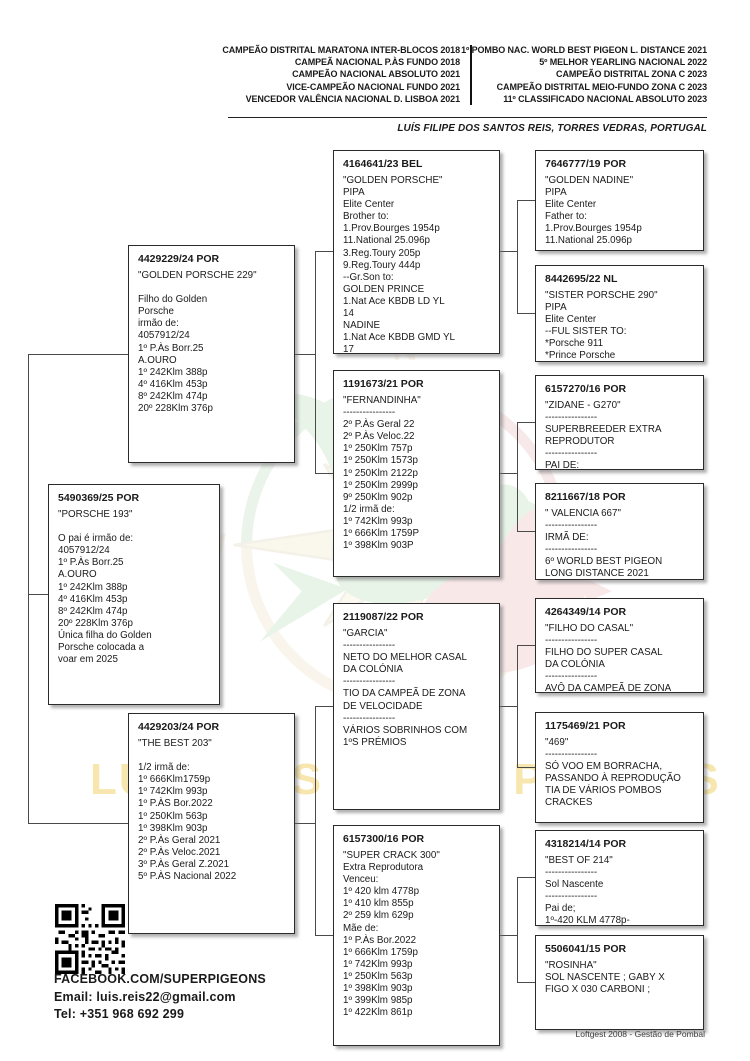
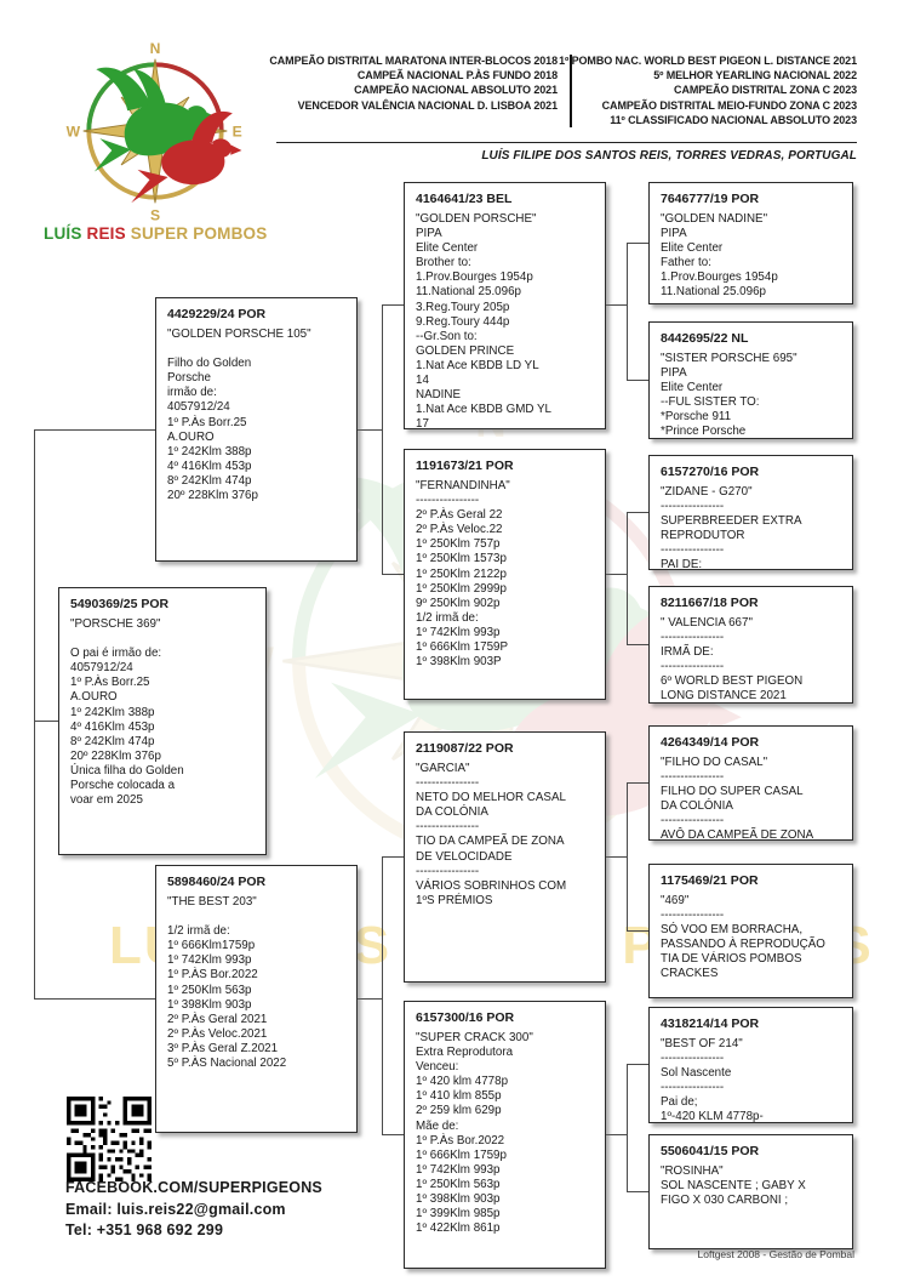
+ LUÍS REIS SUPER POMBOS
  CAMPEÃO DISTRITAL MARATONA INTER-BLOCOS 2018
  CAMPEÃ NACIONAL P.ÀS FUNDO 2018
  CAMPEÃO NACIONAL ABSOLUTO 2021
- VICE-CAMPEÃO NACIONAL FUNDO 2021
  VENCEDOR VALÊNCIA NACIONAL D. LISBOA 2021
  1º POMBO NAC. WORLD BEST PIGEON L. DISTANCE 2021
  5º MELHOR YEARLING NACIONAL 2022
  CAMPEÃO DISTRITAL ZONA C 2023
  CAMPEÃO DISTRITAL MEIO-FUNDO ZONA C 2023
  11º CLASSIFICADO NACIONAL ABSOLUTO 2023
  LUÍS FILIPE DOS SANTOS REIS, TORRES VEDRAS, PORTUGAL
  4429229/24 POR
- "GOLDEN PORSCHE 229"
+ "GOLDEN PORSCHE 105"
  Filho do Golden
  Porsche
  irmão de:
  4057912/24
  1º P.Às Borr.25
  A.OURO
  1º 242Klm 388p
  4º 416Klm 453p
  8º 242Klm 474p
  20º 228Klm 376p
  5490369/25 POR
- "PORSCHE 193"
+ "PORSCHE 369"
  O pai é irmão de:
  4057912/24
  1º P.Às Borr.25
  A.OURO
  1º 242Klm 388p
  4º 416Klm 453p
  8º 242Klm 474p
  20º 228Klm 376p
  Única filha do Golden
  Porsche colocada a
  voar em 2025
- 4429203/24 POR
+ 5898460/24 POR
  "THE BEST 203"
  1/2 irmã de:
  1º 666Klm1759p
  1º 742Klm 993p
  1º P.ÀS Bor.2022
  1º 250Klm 563p
  1º 398Klm 903p
  2º P.Às Geral 2021
  2º P.Às Veloc.2021
  3º P.Às Geral Z.2021
  5º P.ÀS Nacional 2022
  4164641/23 BEL
  "GOLDEN PORSCHE"
  PIPA
  Elite Center
  Brother to:
  1.Prov.Bourges 1954p
  11.National 25.096p
  3.Reg.Toury 205p
  9.Reg.Toury 444p
  --Gr.Son to:
  GOLDEN PRINCE
  1.Nat Ace KBDB LD YL
  14
  NADINE
  1.Nat Ace KBDB GMD YL
  17
  1191673/21 POR
  "FERNANDINHA"
  ----------------
  2º P.Às Geral 22
  2º P.Às Veloc.22
  1º 250Klm 757p
  1º 250Klm 1573p
  1º 250Klm 2122p
  1º 250Klm 2999p
  9º 250Klm 902p
  1/2 irmã de:
  1º 742Klm 993p
  1º 666Klm 1759P
  1º 398Klm 903P
  2119087/22 POR
  "GARCIA"
  ----------------
  NETO DO MELHOR CASAL
  DA COLÓNIA
  ----------------
  TIO DA CAMPEÃ DE ZONA
  DE VELOCIDADE
  ----------------
  VÁRIOS SOBRINHOS COM
  1ºS PRÉMIOS
  6157300/16 POR
  "SUPER CRACK 300"
  Extra Reprodutora
  Venceu:
  1º 420 klm 4778p
  1º 410 klm 855p
  2º 259 klm 629p
  Mãe de:
  1º P.Às Bor.2022
  1º 666Klm 1759p
  1º 742Klm 993p
  1º 250Klm 563p
  1º 398Klm 903p
  1º 399Klm 985p
  1º 422Klm 861p
  7646777/19 POR
  "GOLDEN NADINE"
  PIPA
  Elite Center
  Father to:
  1.Prov.Bourges 1954p
  11.National 25.096p
  8442695/22 NL
- "SISTER PORSCHE 290"
+ "SISTER PORSCHE 695"
  PIPA
  Elite Center
  --FUL SISTER TO:
  *Porsche 911
  *Prince Porsche
  6157270/16 POR
  "ZIDANE - G270"
  ----------------
  SUPERBREEDER EXTRA
  REPRODUTOR
  ----------------
  PAI DE:
  8211667/18 POR
  " VALENCIA 667"
  ----------------
  IRMÃ DE:
  ----------------
  6º WORLD BEST PIGEON
  LONG DISTANCE 2021
  4264349/14 POR
  "FILHO DO CASAL"
  ----------------
  FILHO DO SUPER CASAL
  DA COLÓNIA
  ----------------
  AVÔ DA CAMPEÃ DE ZONA
  1175469/21 POR
  "469"
  ----------------
  SÓ VOO EM BORRACHA,
  PASSANDO À REPRODUÇÃO
  TIA DE VÁRIOS POMBOS
  CRACKES
  4318214/14 POR
  "BEST OF 214"
  ----------------
  Sol Nascente
  ----------------
  Pai de;
  1º-420 KLM 4778p-
  5506041/15 POR
  "ROSINHA"
  SOL NASCENTE ; GABY X
  FIGO X 030 CARBONI ;
  FACEBOOK.COM/SUPERPIGEONS
  Email: luis.reis22@gmail.com
  Tel: +351 968 692 299
  Loftgest 2008 - Gestão de Pombal
